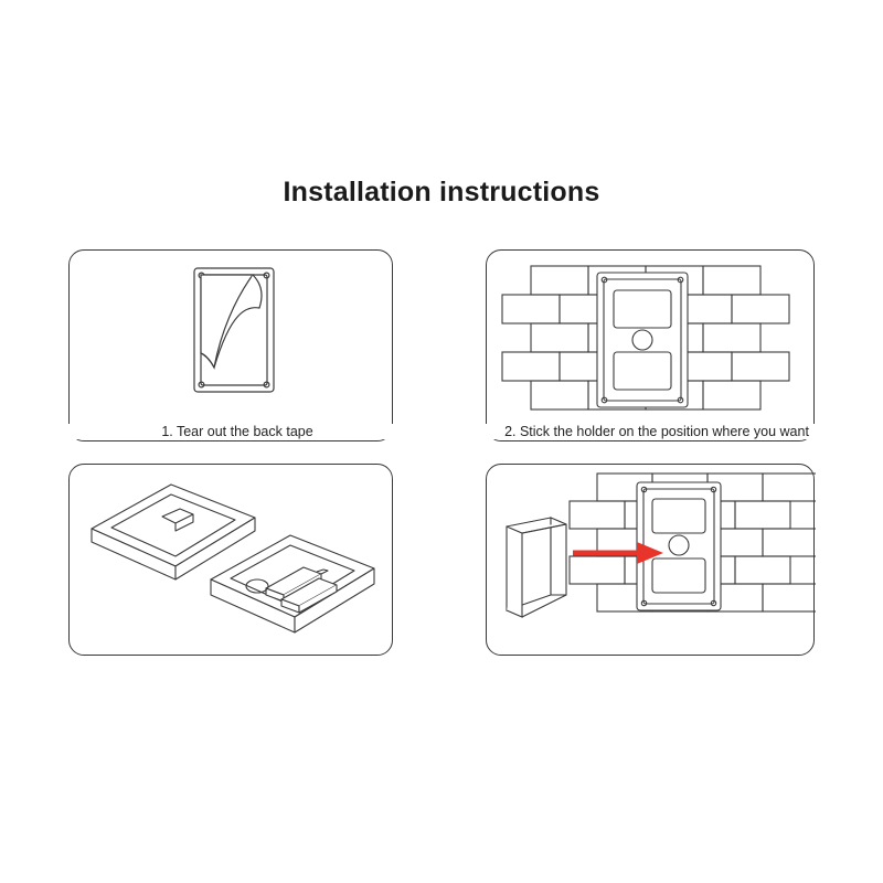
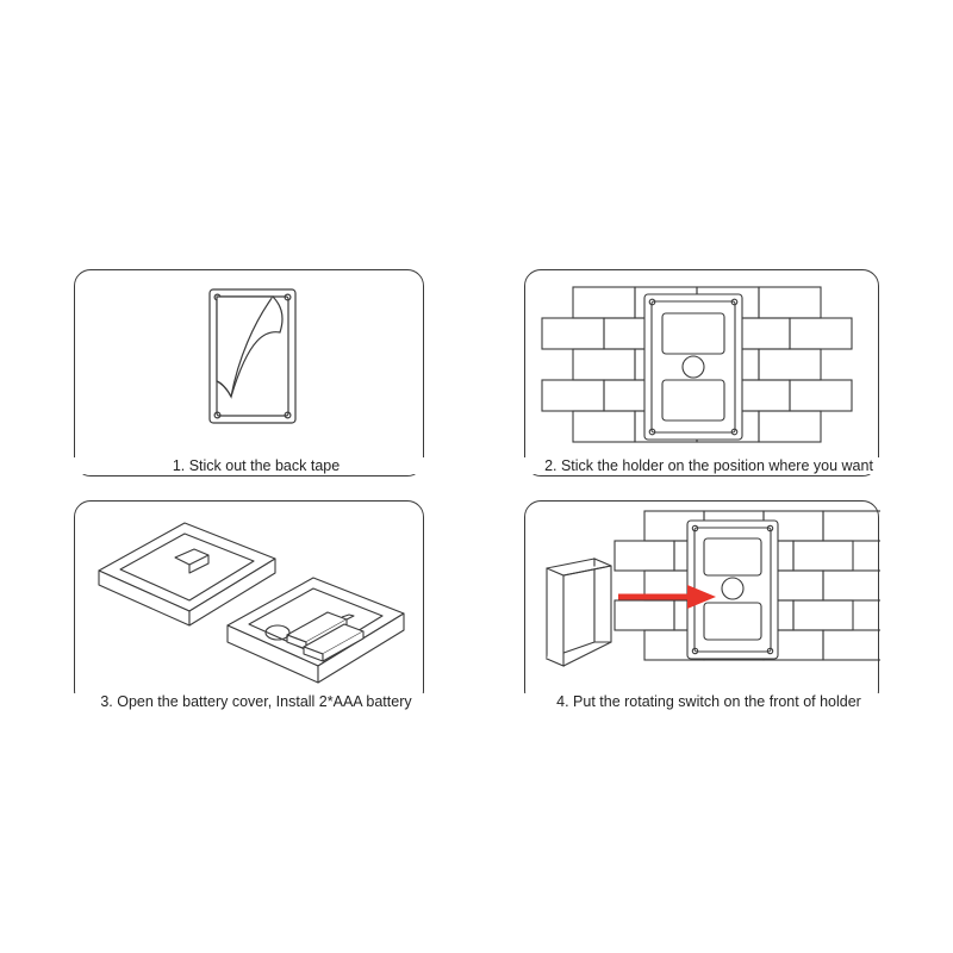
- Installation instructions
- 1. Tear out the back tape
+ 1. Stick out the back tape
  2. Stick the holder on the position where you want
+ 3. Open the battery cover, Install 2*AAA battery
+ 4. Put the rotating switch on the front of holder
